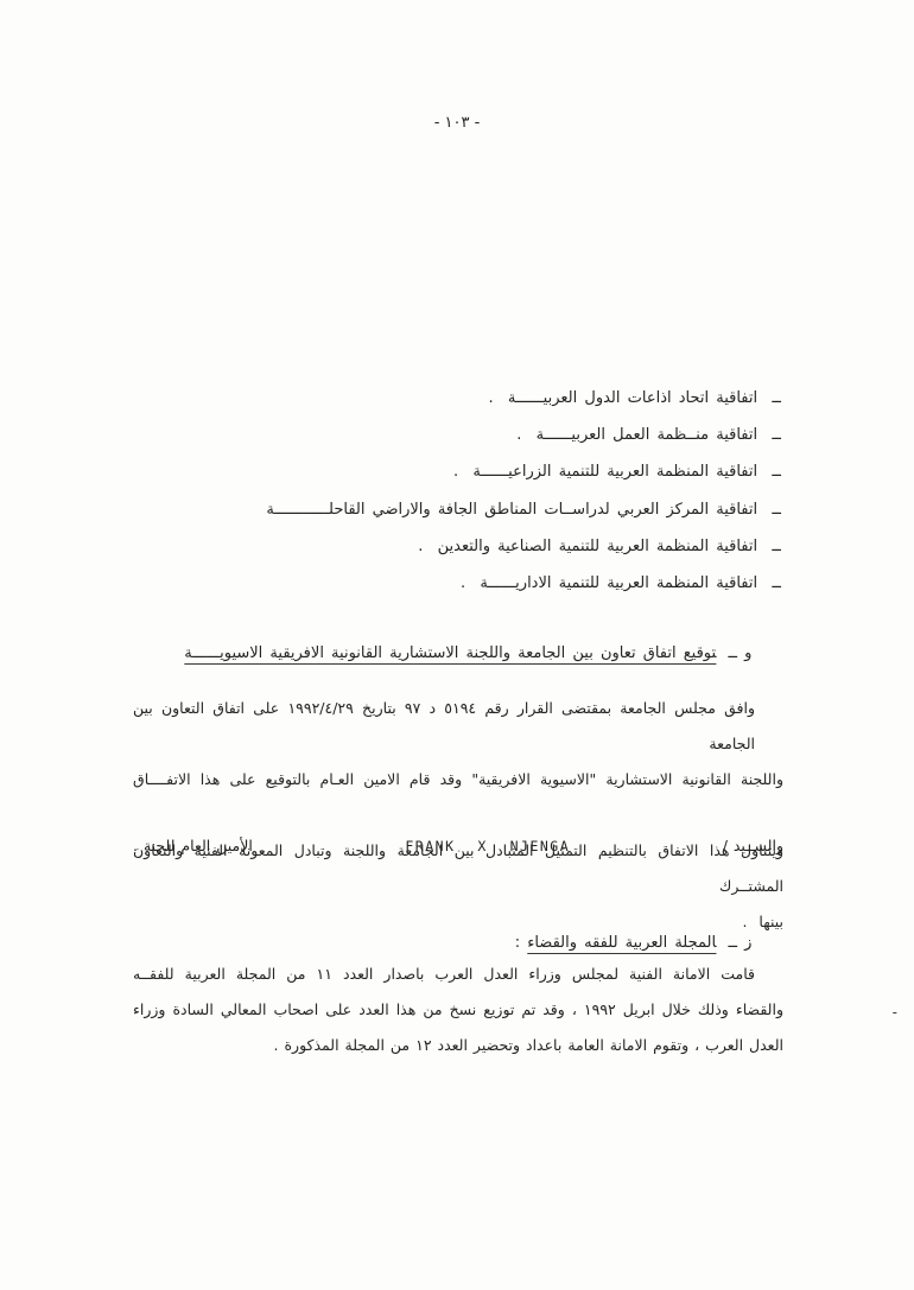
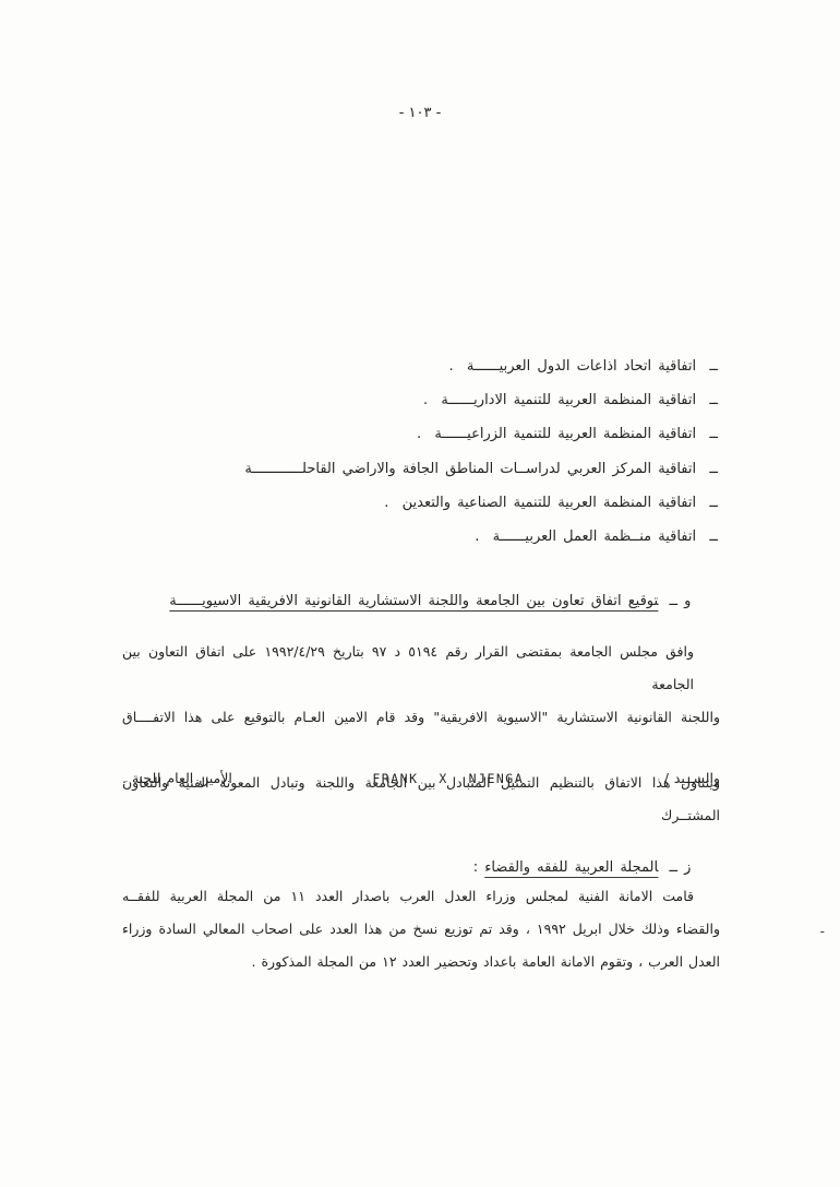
  - ١٠٣ -
  ــ اتفاقية اتحاد اذاعات الدول العربيــــــة .
- ــ اتفاقية منــظمة العمل العربيــــــة .
+ ــ اتفاقية المنظمة العربية للتنمية الاداريــــــة .
  ــ اتفاقية المنظمة العربية للتنمية الزراعيــــــة .
  ــ اتفاقية المركز العربي لدراســات المناطق الجافة والاراضي القاحلــــــــــــة
  ــ اتفاقية المنظمة العربية للتنمية الصناعية والتعدين .
- ــ اتفاقية المنظمة العربية للتنمية الاداريــــــة .
+ ــ اتفاقية منــظمة العمل العربيــــــة .
  و ــتوقيع اتفاق تعاون بين الجامعة واللجنة الاستشارية القانونية الافريقية الاسيويــــــة
  وافق مجلس الجامعة بمقتضى القرار رقم ٥١٩٤ د ٩٧ بتاريخ ١٩٩٢/٤/٢٩ على اتفاق التعاون بين الجامعة
  واللجنة القانونية الاستشارية "الاسيوية الافريقية" وقد قام الامين العـام بالتوقيع على هذا الاتفــــاق
  والســيد /
  FRANK X NJENGA
  الأمين العام للجنة .
  ويتناول هذا الاتفاق بالتنظيم التمثيل المتبادل بين الجامعة واللجنة وتبادل المعونة الفنية والتعاون المشتــرك
- بينها .
  ز ــالمجلة العربية للفقه والقضاء :
  قامت الامانة الفنية لمجلس وزراء العدل العرب باصدار العدد ١١ من المجلة العربية للفقــه
  والقضاء وذلك خلال ابريل ١٩٩٢ ، وقد تم توزيع نسخ من هذا العدد على اصحاب المعالي السادة وزراء
  العدل العرب ، وتقوم الامانة العامة باعداد وتحضير العدد ١٢ من المجلة المذكورة .
  -
